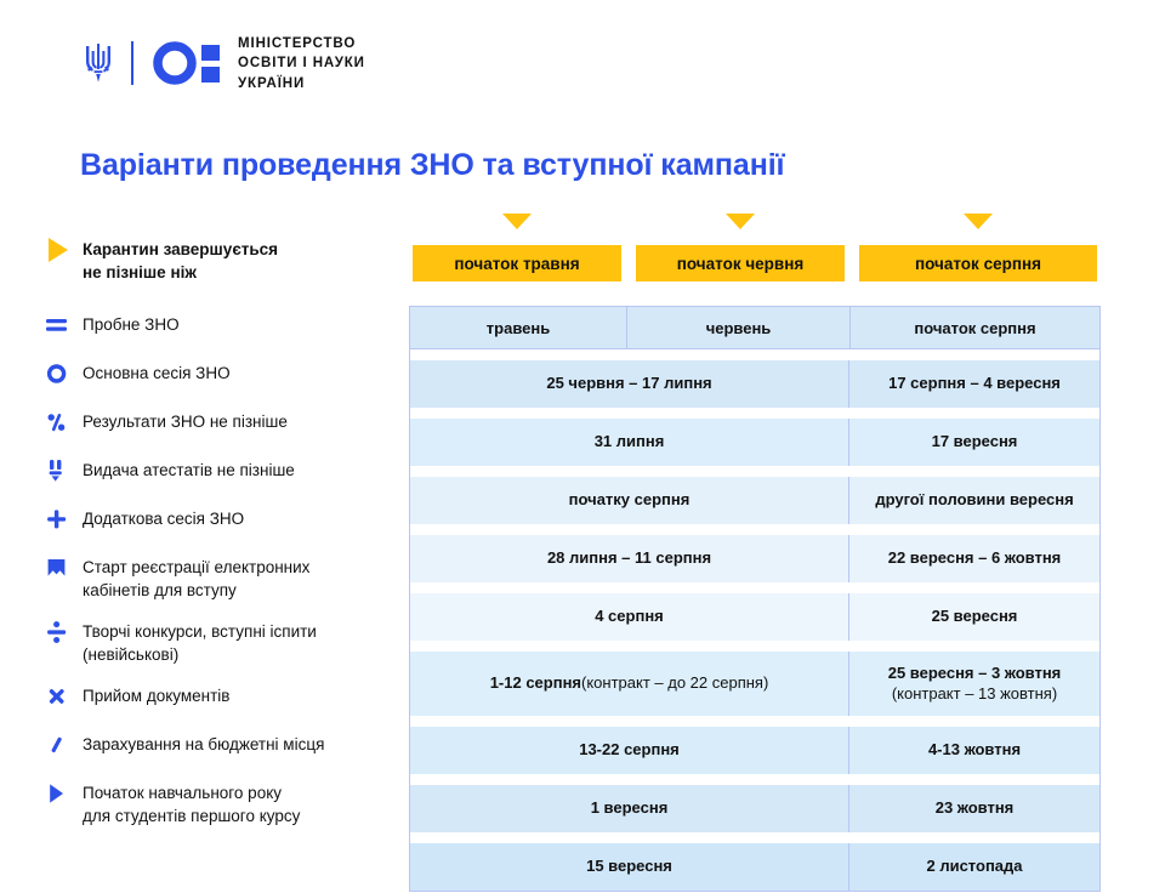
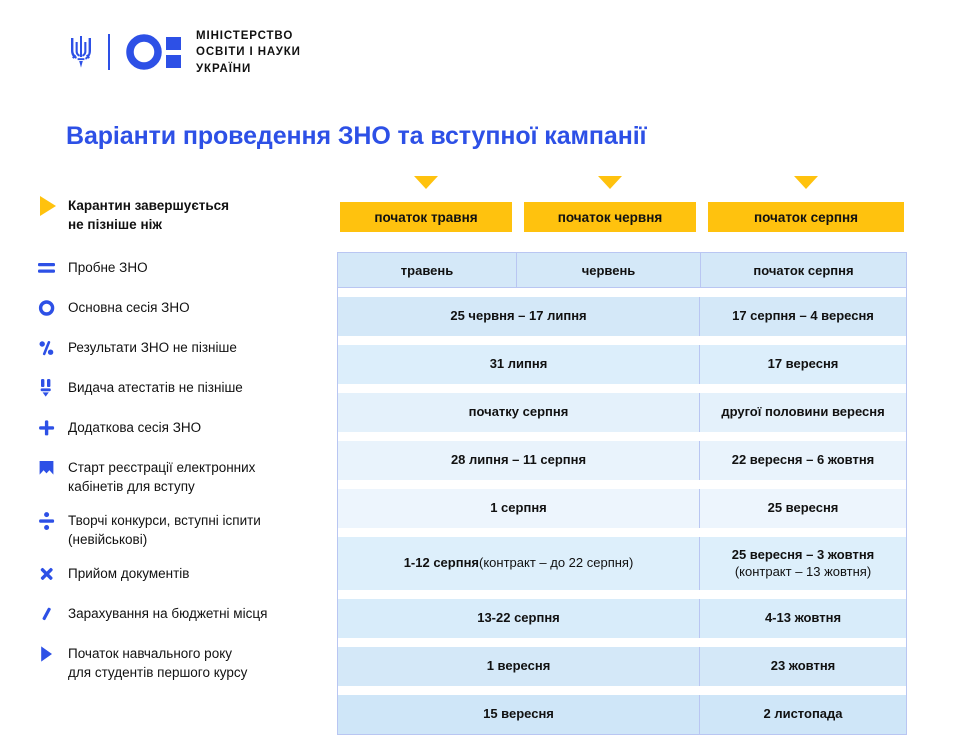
  МІНІСТЕРСТВО
  ОСВІТИ І НАУКИ
  УКРАЇНИ
  Варіанти проведення ЗНО та вступної кампанії
  початок травня
  початок червня
  початок серпня
  Карантин завершується
  не пізніше ніж
  Пробне ЗНО
  Основна сесія ЗНО
  Результати ЗНО не пізніше
  Видача атестатів не пізніше
  Додаткова сесія ЗНО
  Старт реєстрації електронних
  кабінетів для вступу
  Творчі конкурси, вступні іспити
  (невійськові)
  Прийом документів
  Зарахування на бюджетні місця
  Початок навчального року
  для студентів першого курсу
  травень
  червень
  початок серпня
  25 червня – 17 липня
  17 серпня – 4 вересня
  31 липня
  17 вересня
  початку серпня
  другої половини вересня
  28 липня – 11 серпня
  22 вересня – 6 жовтня
- 4 серпня
+ 1 серпня
  25 вересня
  1-12 серпня
  (контракт – до 22 серпня)
  25 вересня – 3 жовтня
  (контракт – 13 жовтня)
  13-22 серпня
  4-13 жовтня
  1 вересня
  23 жовтня
  15 вересня
  2 листопада
